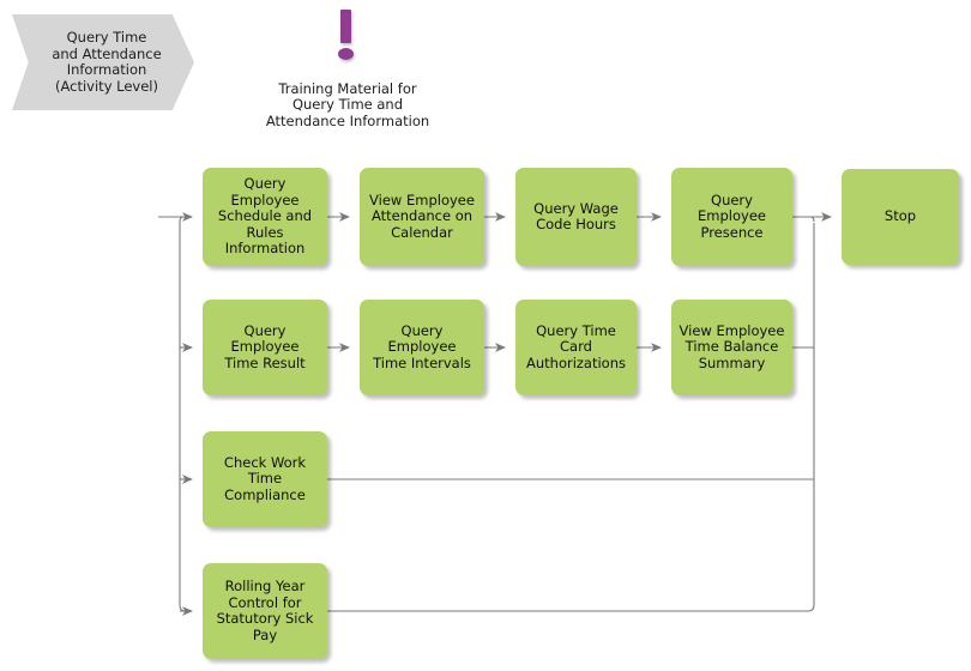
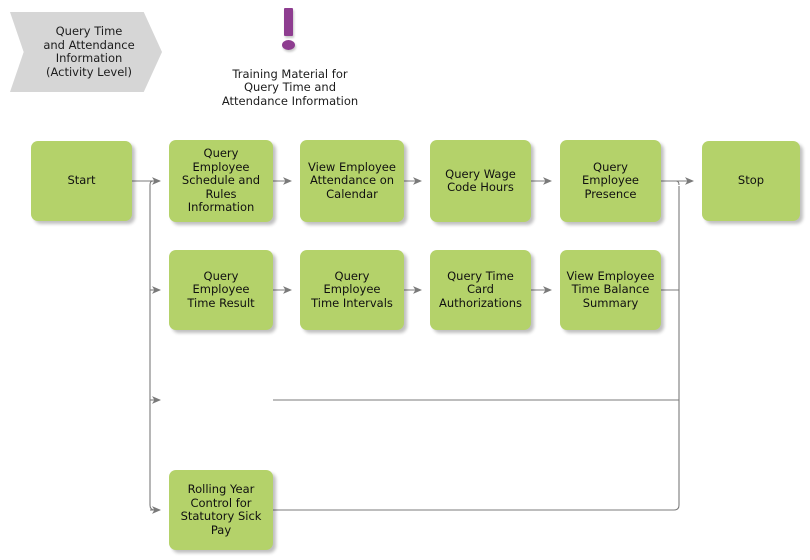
  Query Time
  and Attendance
  Information
  (Activity Level)
  Training Material for
  Query Time and
  Attendance Information
+ Start
  Query Employee
  Schedule and
  Rules
  Information
  View Employee
  Attendance on
  Calendar
  Query Wage
  Code Hours
  Query Employee
  Presence
  Stop
  Query Employee
  Time Result
  Query Employee
  Time Intervals
  Query Time
  Card
  Authorizations
  View Employee
  Time Balance
  Summary
- Check Work
- Time
- Compliance
  Rolling Year
  Control for
  Statutory Sick
  Pay
